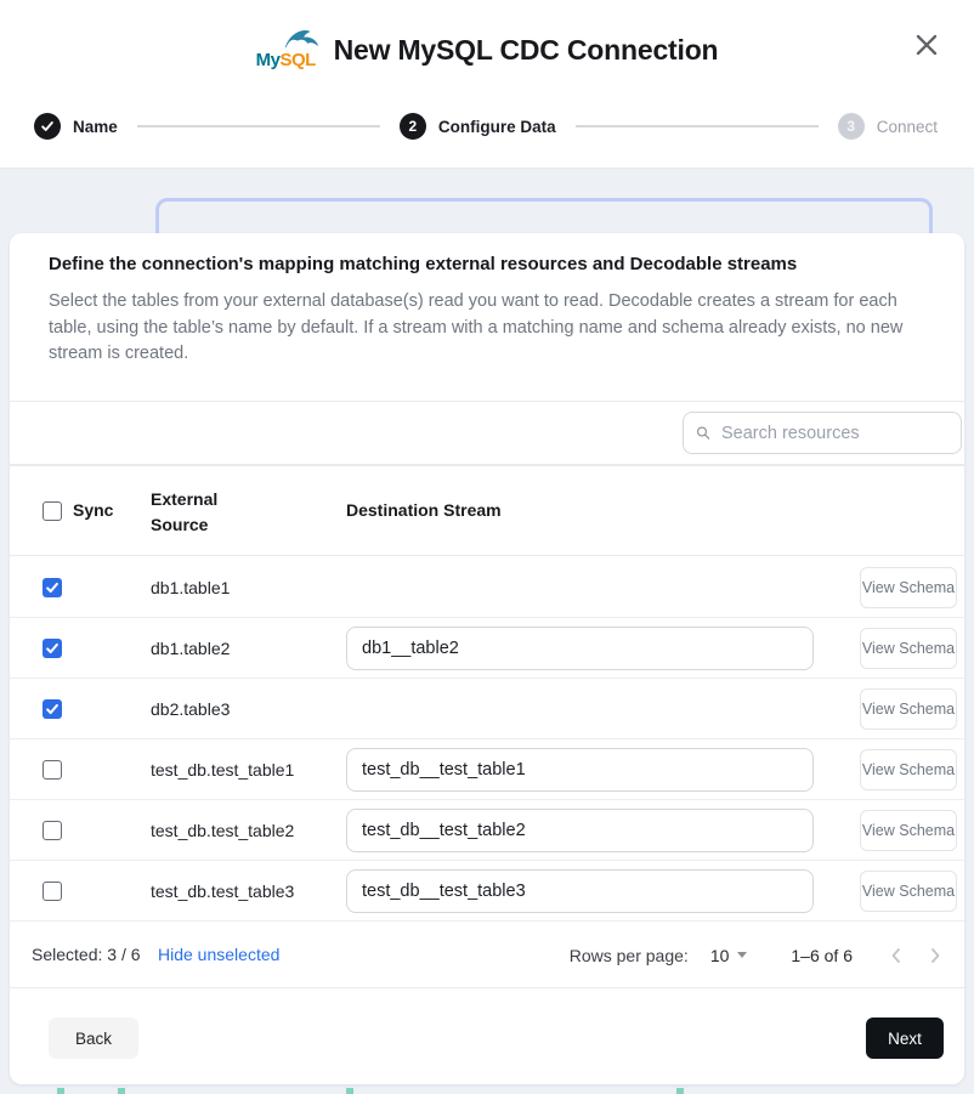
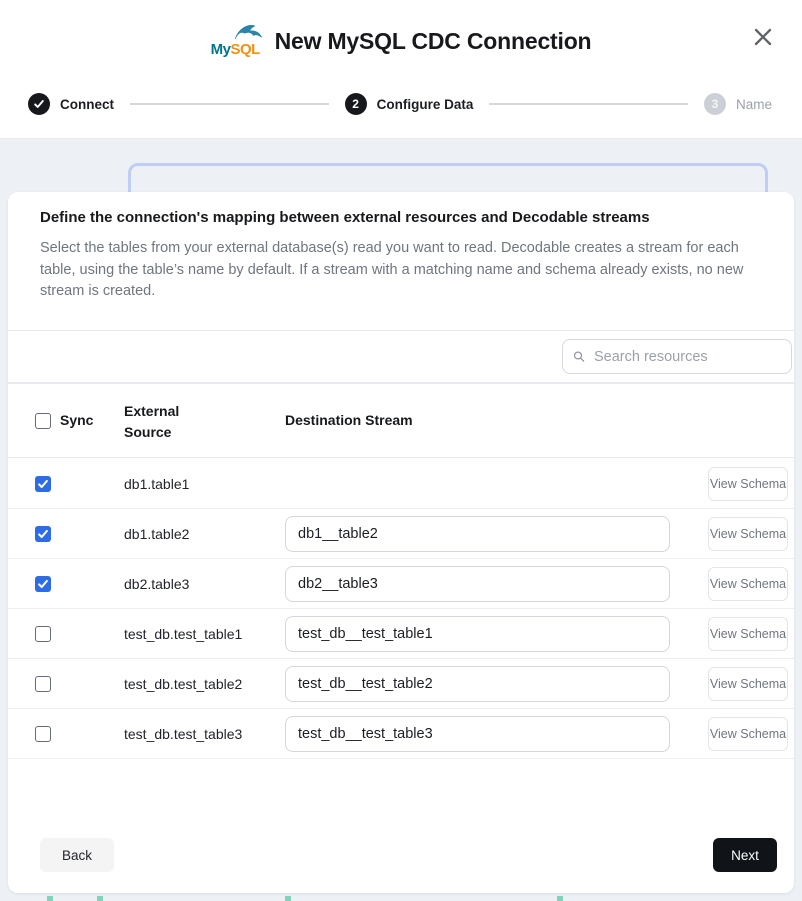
  MySQL
  New MySQL CDC Connection
- Name
+ Connect
  2
  Configure Data
  3
- Connect
+ Name
- Define the connection's mapping matching external resources and Decodable streams
+ Define the connection's mapping between external resources and Decodable streams
  Select the tables from your external database(s) read you want to read. Decodable creates a stream for each table, using the table’s name by default. If a stream with a matching name and schema already exists, no new stream is created.
  Search resources
  Sync
  External Source
  Destination Stream
  db1.table1
  View Schema
  db1.table2
  db1__table2
  View Schema
  db2.table3
+ db2__table3
  View Schema
  test_db.test_table1
  test_db__test_table1
  View Schema
  test_db.test_table2
  test_db__test_table2
  View Schema
  test_db.test_table3
  test_db__test_table3
  View Schema
- Selected: 3 / 6
- Hide unselected
- Rows per page:
- 10
- 1–6 of 6
  Back
  Next
